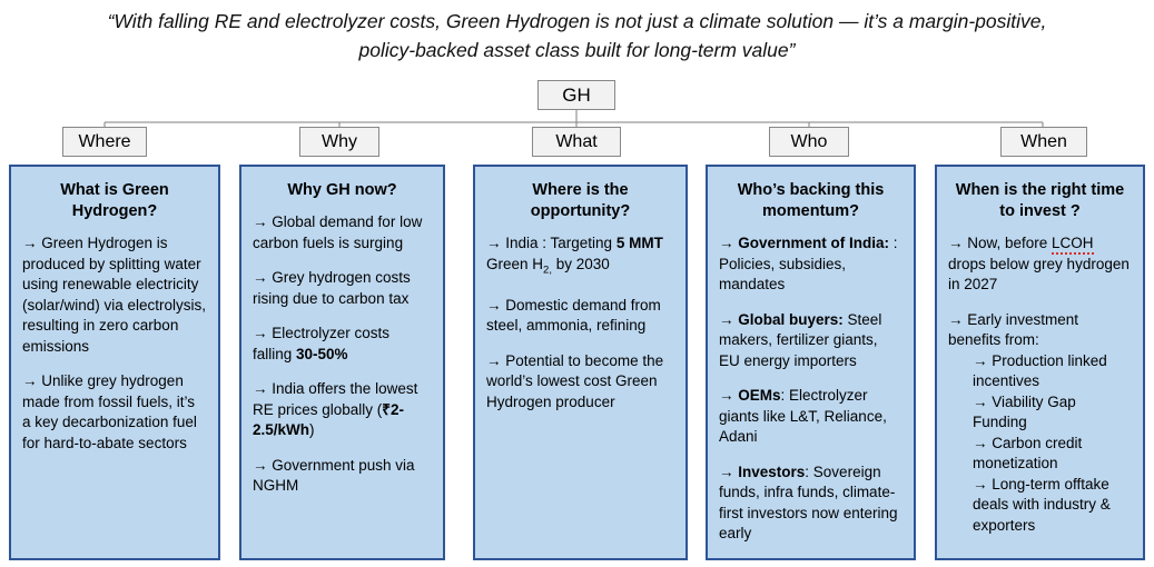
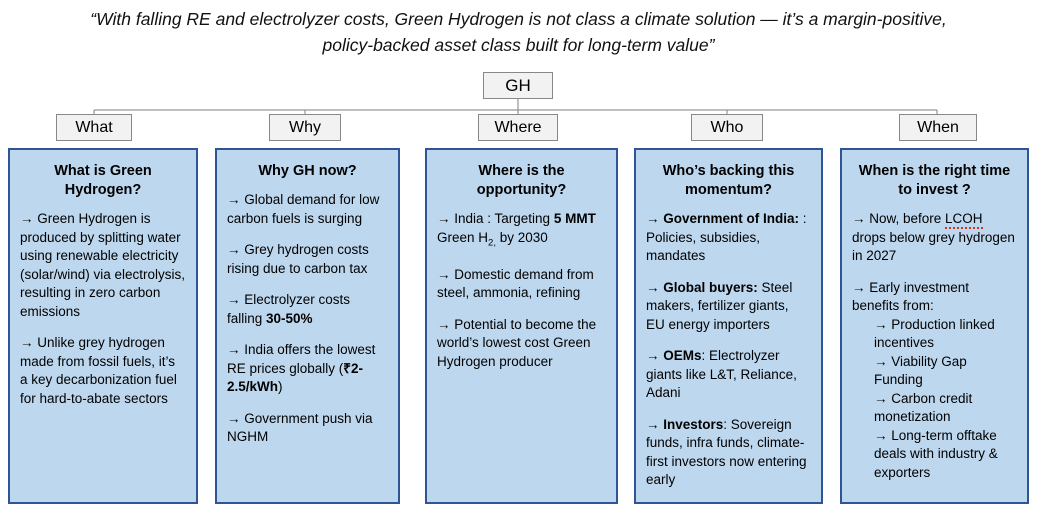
- “With falling RE and electrolyzer costs, Green Hydrogen is not just a climate solution — it’s a margin-positive, policy-backed asset class built for long-term value”
+ “With falling RE and electrolyzer costs, Green Hydrogen is not class a climate solution — it’s a margin-positive, policy-backed asset class built for long-term value”
  GH
- Where
+ What
  Why
- What
+ Where
  Who
  When
  What is Green Hydrogen?
  → Green Hydrogen is produced by splitting water using renewable electricity (solar/wind) via electrolysis, resulting in zero carbon emissions
  → Unlike grey hydrogen made from fossil fuels, it’s a key decarbonization fuel for hard-to-abate sectors
  Why GH now?
  → Global demand for low carbon fuels is surging
  → Grey hydrogen costs rising due to carbon tax
  → Electrolyzer costs falling 30-50%
  → India offers the lowest RE prices globally (₹2-2.5/kWh)
  → Government push via NGHM
  Where is the opportunity?
  → India : Targeting 5 MMT Green H2, by 2030
  → Domestic demand from steel, ammonia, refining
  → Potential to become the world’s lowest cost Green Hydrogen producer
  Who’s backing this momentum?
  → Government of India: : Policies, subsidies, mandates
  → Global buyers: Steel makers, fertilizer giants, EU energy importers
  → OEMs: Electrolyzer giants like L&T, Reliance, Adani
  → Investors: Sovereign funds, infra funds, climate-first investors now entering early
  When is the right time to invest ?
  → Now, before LCOH drops below grey hydrogen in 2027
  → Early investment benefits from:
  → Production linked incentives
  → Viability Gap Funding
  → Carbon credit monetization
  → Long-term offtake deals with industry & exporters
